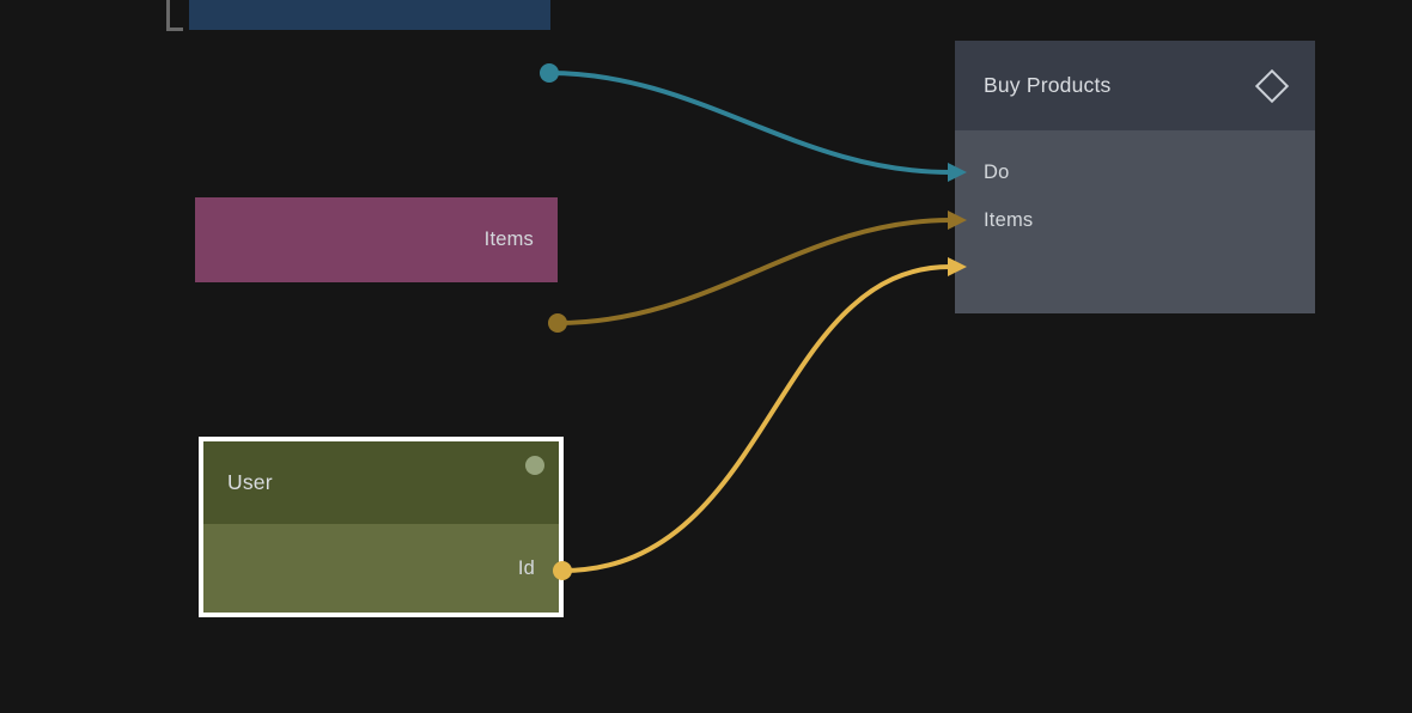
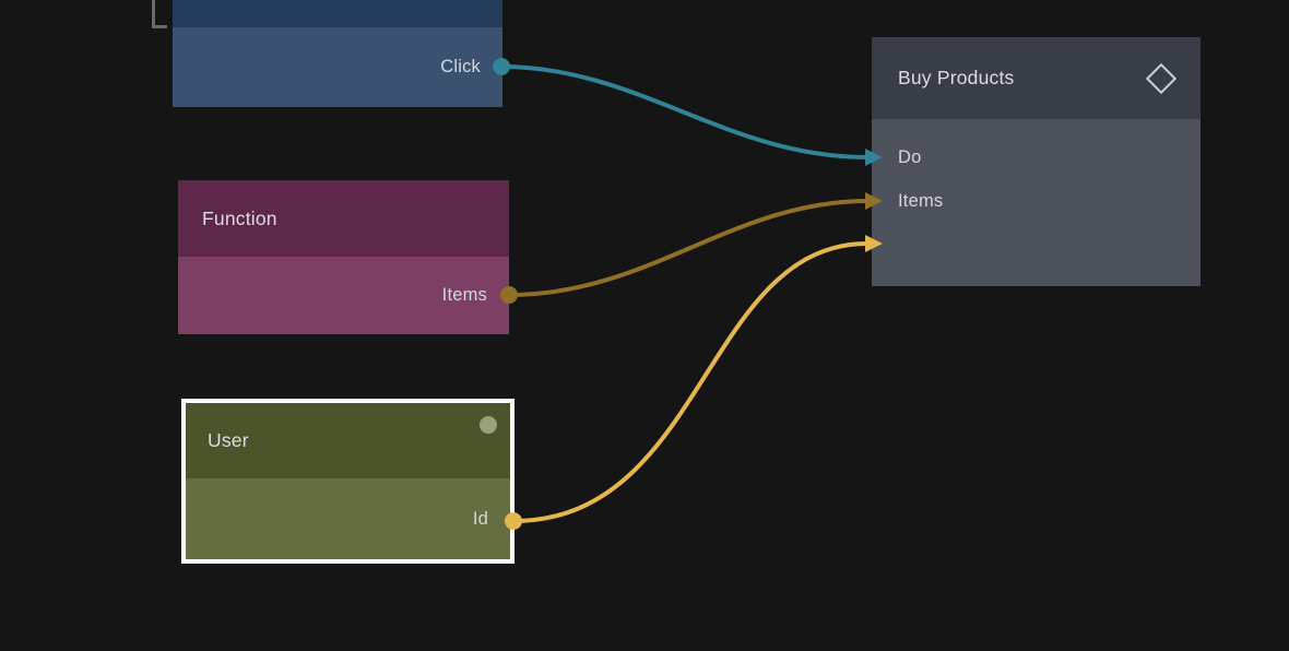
+ Click
+ Function
  Items
  User
  Id
  Buy Products
  Do
  Items
